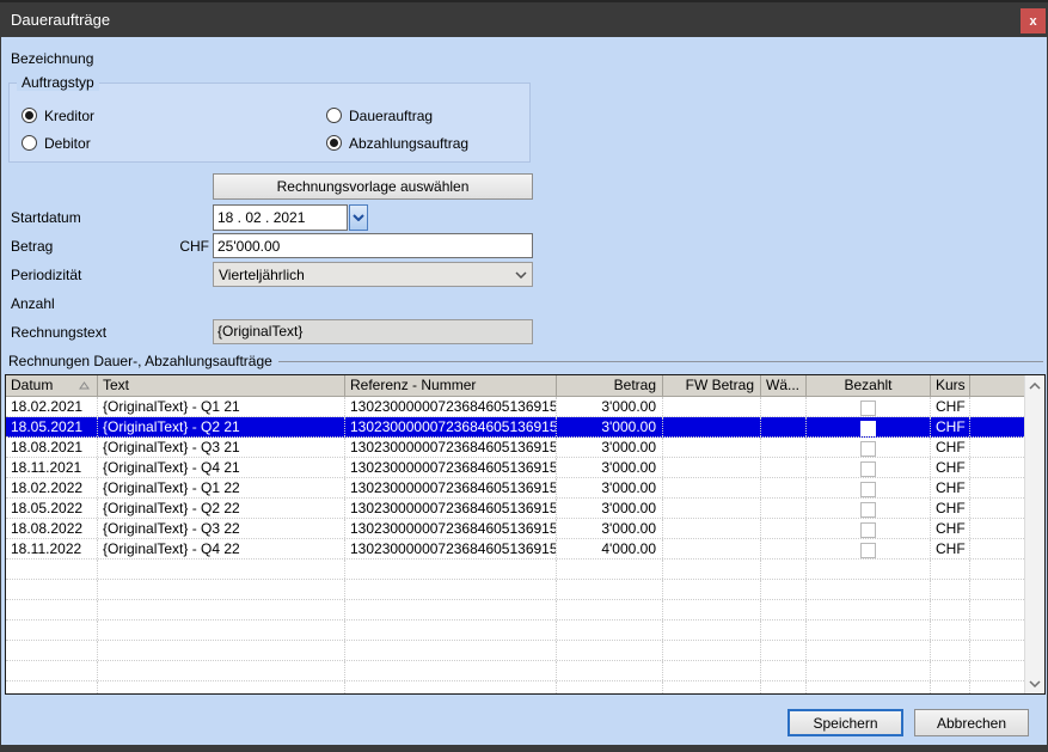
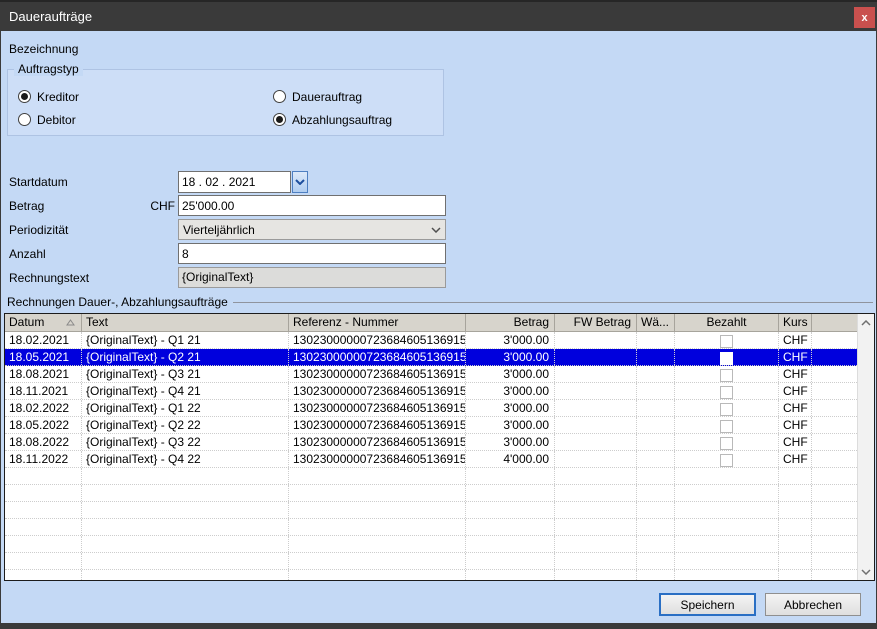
  Daueraufträge
  x
  Bezeichnung
  Auftragstyp
  Kreditor
  Debitor
  Dauerauftrag
  Abzahlungsauftrag
- Rechnungsvorlage auswählen
  Startdatum
  18 . 02 . 2021
  Betrag
  CHF
  25'000.00
  Periodizität
  Vierteljährlich
  Anzahl
+ 8
  Rechnungstext
  {OriginalText}
  Rechnungen Dauer-, Abzahlungsaufträge
  Datum
  Text
  Referenz - Nummer
  Betrag
  FW Betrag
  Wä...
  Bezahlt
  Kurs
  18.02.2021
  {OriginalText} - Q1 21
  13023000000723684605136915
  3'000.00
  CHF
  18.05.2021
  {OriginalText} - Q2 21
  13023000000723684605136915
  3'000.00
  CHF
  18.08.2021
  {OriginalText} - Q3 21
  13023000000723684605136915
  3'000.00
  CHF
  18.11.2021
  {OriginalText} - Q4 21
  13023000000723684605136915
  3'000.00
  CHF
  18.02.2022
  {OriginalText} - Q1 22
  13023000000723684605136915
  3'000.00
  CHF
  18.05.2022
  {OriginalText} - Q2 22
  13023000000723684605136915
  3'000.00
  CHF
  18.08.2022
  {OriginalText} - Q3 22
  13023000000723684605136915
  3'000.00
  CHF
  18.11.2022
  {OriginalText} - Q4 22
  13023000000723684605136915
  4'000.00
  CHF
  Speichern
  Abbrechen
